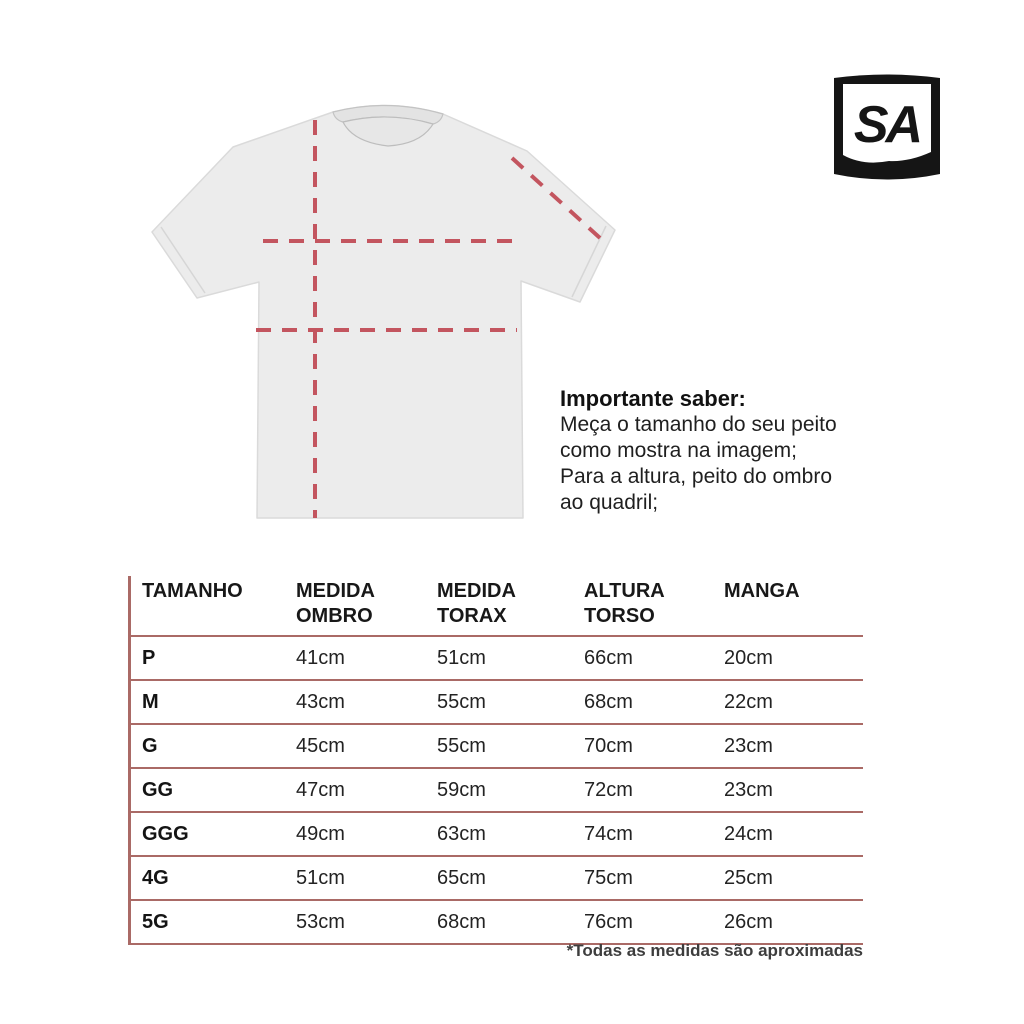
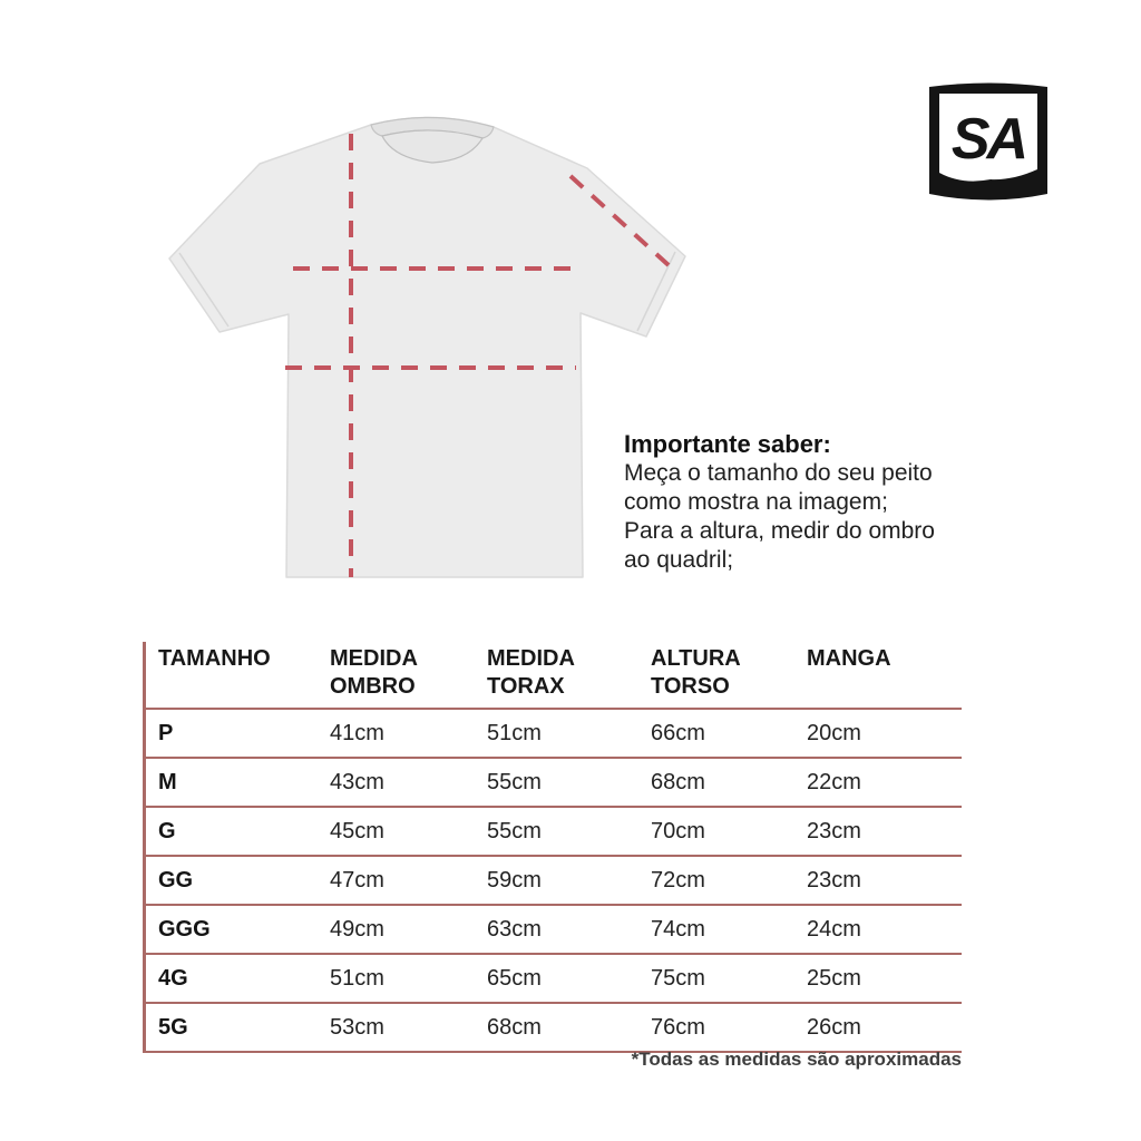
  SA
  Importante saber:
  Meça o tamanho do seu peito
  como mostra na imagem;
- Para a altura, peito do ombro
+ Para a altura, medir do ombro
  ao quadril;
  TAMANHO
  MEDIDA
  OMBRO
  MEDIDA
  TORAX
  ALTURA
  TORSO
  MANGA
  P
  41cm
  51cm
  66cm
  20cm
  M
  43cm
  55cm
  68cm
  22cm
  G
  45cm
  55cm
  70cm
  23cm
  GG
  47cm
  59cm
  72cm
  23cm
  GGG
  49cm
  63cm
  74cm
  24cm
  4G
  51cm
  65cm
  75cm
  25cm
  5G
  53cm
  68cm
  76cm
  26cm
  *Todas as medidas são aproximadas
